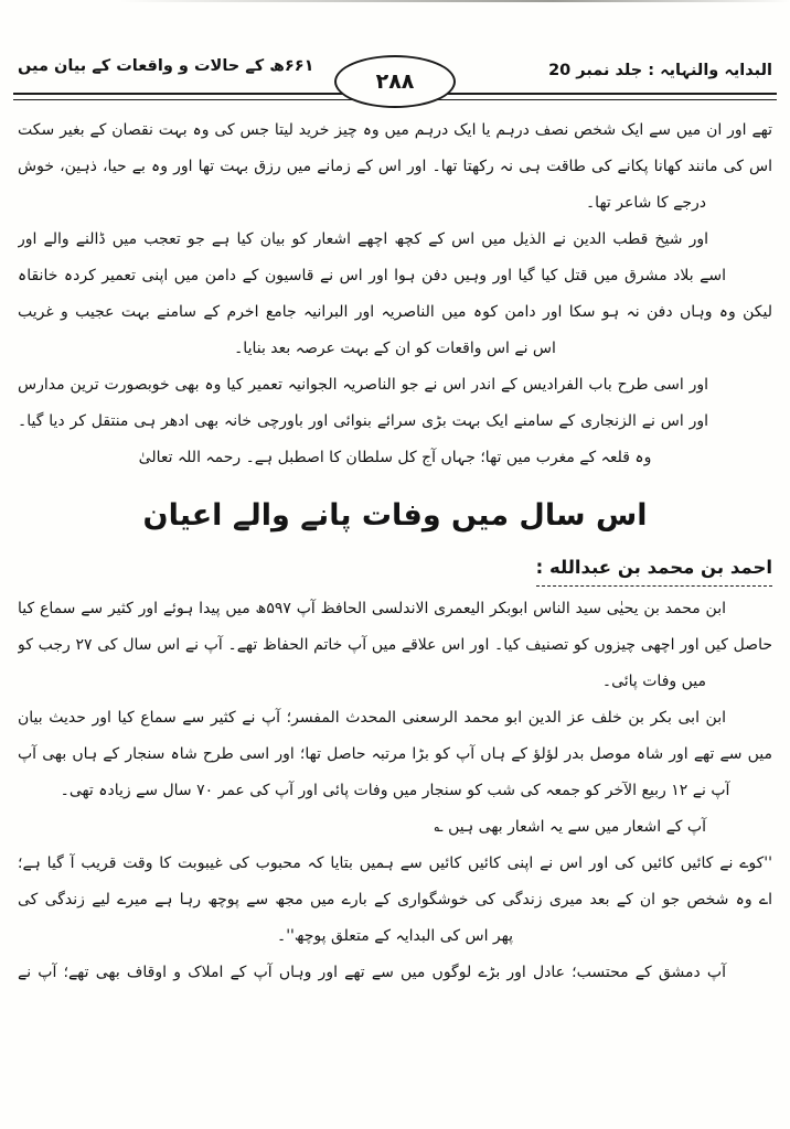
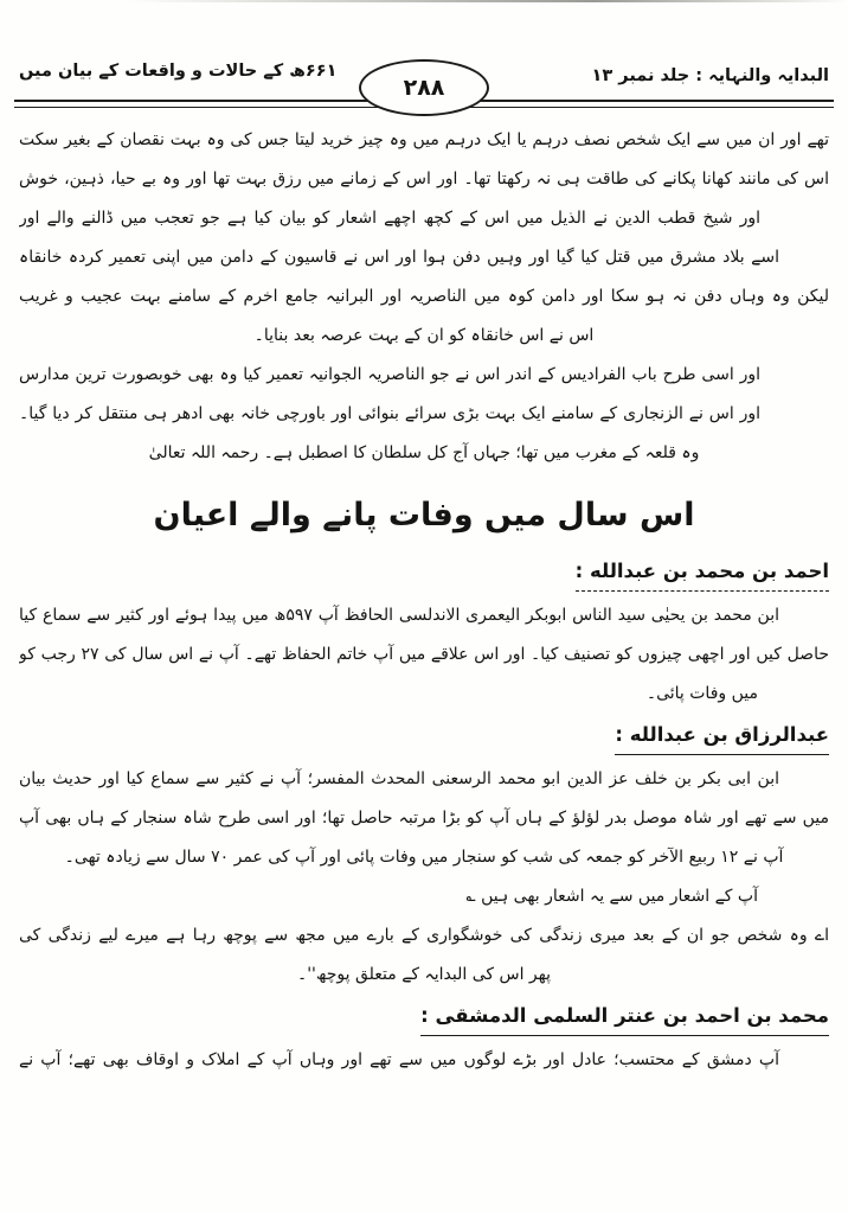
- البدایہ والنہایہ : جلد نمبر 20
+ البدایہ والنہایہ : جلد نمبر ۱۳
  ۶۶۱ھ کے حالات و واقعات کے بیان میں
  ۲۸۸
  تھے اور ان میں سے ایک شخص نصف درہم یا ایک درہم میں وہ چیز خرید لیتا جس کی وہ بہت نقصان کے بغیر سکت
  اس کی مانند کھانا پکانے کی طاقت ہی نہ رکھتا تھا۔ اور اس کے زمانے میں رزق بہت تھا اور وہ بے حیا، ذہین، خوش
- درجے کا شاعر تھا۔
  اور شیخ قطب الدین نے الذیل میں اس کے کچھ اچھے اشعار کو بیان کیا ہے جو تعجب میں ڈالنے والے اور
  اسے بلاد مشرق میں قتل کیا گیا اور وہیں دفن ہوا اور اس نے قاسیون کے دامن میں اپنی تعمیر کردہ خانقاہ
  لیکن وہ وہاں دفن نہ ہو سکا اور دامن کوہ میں الناصریہ اور البرانیہ جامع اخرم کے سامنے بہت عجیب و غریب
- اس نے اس واقعات کو ان کے بہت عرصہ بعد بنایا۔
+ اس نے اس خانقاہ کو ان کے بہت عرصہ بعد بنایا۔
  اور اسی طرح باب الفرادیس کے اندر اس نے جو الناصریہ الجوانیہ تعمیر کیا وہ بھی خوبصورت ترین مدارس
  اور اس نے الزنجاری کے سامنے ایک بہت بڑی سرائے بنوائی اور باورچی خانہ بھی ادھر ہی منتقل کر دیا گیا۔
  وہ قلعہ کے مغرب میں تھا؛ جہاں آج کل سلطان کا اصطبل ہے۔ رحمہ اللہ تعالیٰ
  اس سال میں وفات پانے والے اعیان
  احمد بن محمد بن عبدالله :
  ابن محمد بن یحیٰی سید الناس ابوبکر الیعمری الاندلسی الحافظ آپ ۵۹۷ھ میں پیدا ہوئے اور کثیر سے سماع کیا
  حاصل کیں اور اچھی چیزوں کو تصنیف کیا۔ اور اس علاقے میں آپ خاتم الحفاظ تھے۔ آپ نے اس سال کی ۲۷ رجب کو
  میں وفات پائی۔
+ عبدالرزاق بن عبدالله :
  ابن ابی بکر بن خلف عز الدین ابو محمد الرسعنی المحدث المفسر؛ آپ نے کثیر سے سماع کیا اور حدیث بیان
  میں سے تھے اور شاہ موصل بدر لؤلؤ کے ہاں آپ کو بڑا مرتبہ حاصل تھا؛ اور اسی طرح شاہ سنجار کے ہاں بھی آپ
  آپ نے ۱۲ ربیع الآخر کو جمعہ کی شب کو سنجار میں وفات پائی اور آپ کی عمر ۷۰ سال سے زیادہ تھی۔
  آپ کے اشعار میں سے یہ اشعار بھی ہیں ؎
- ''کوے نے کائیں کائیں کی اور اس نے اپنی کائیں کائیں سے ہمیں بتایا کہ محبوب کی غیبوبت کا وقت قریب آ گیا ہے؛
  اے وہ شخص جو ان کے بعد میری زندگی کی خوشگواری کے بارے میں مجھ سے پوچھ رہا ہے میرے لیے زندگی کی
  پھر اس کی البدایہ کے متعلق پوچھ''۔
+ محمد بن احمد بن عنتر السلمی الدمشقی :
  آپ دمشق کے محتسب؛ عادل اور بڑے لوگوں میں سے تھے اور وہاں آپ کے املاک و اوقاف بھی تھے؛ آپ نے
